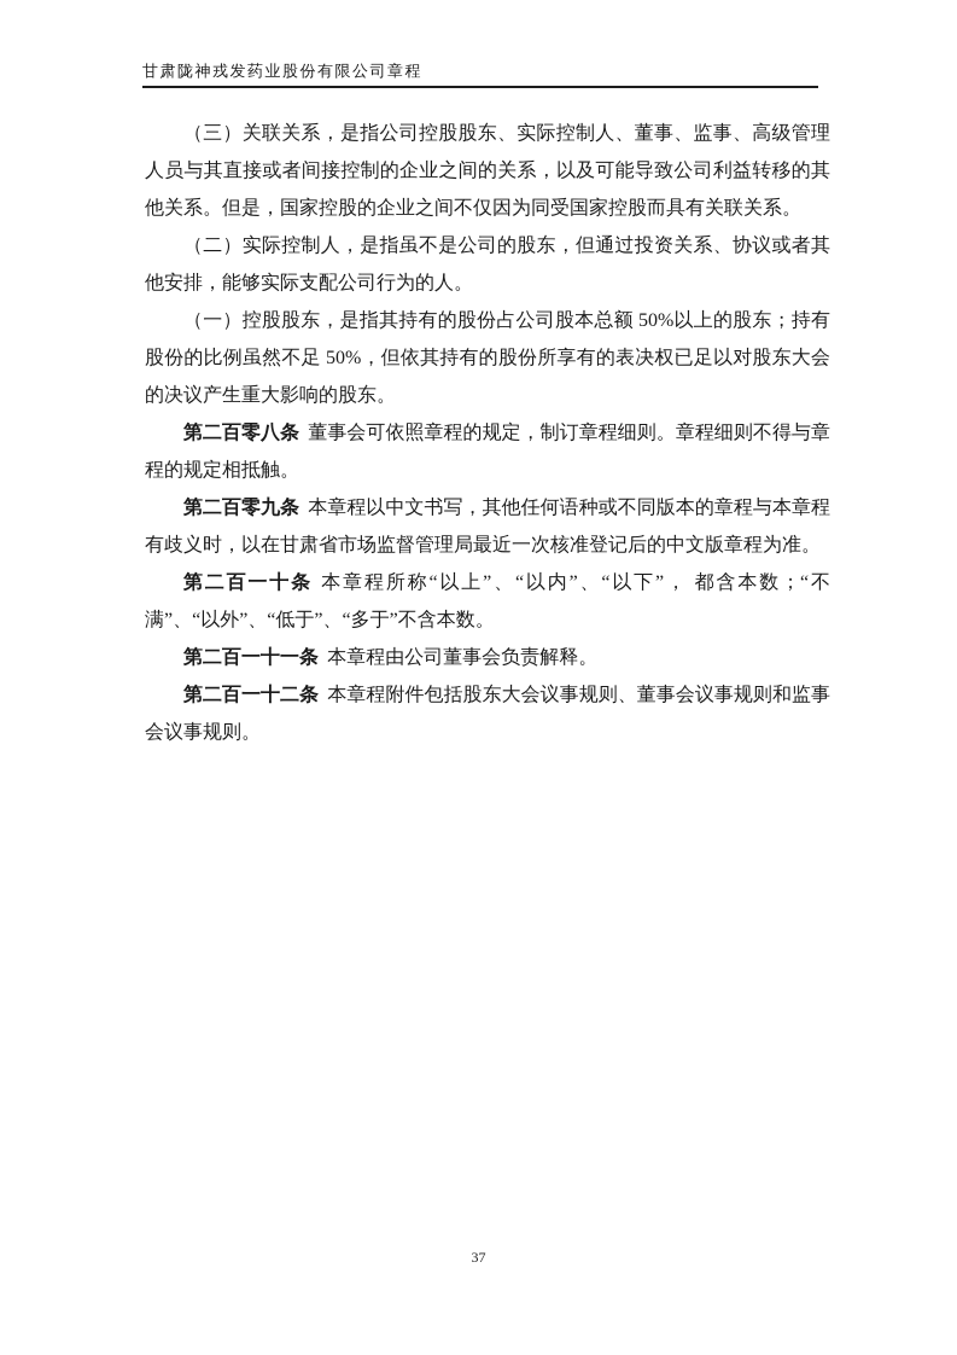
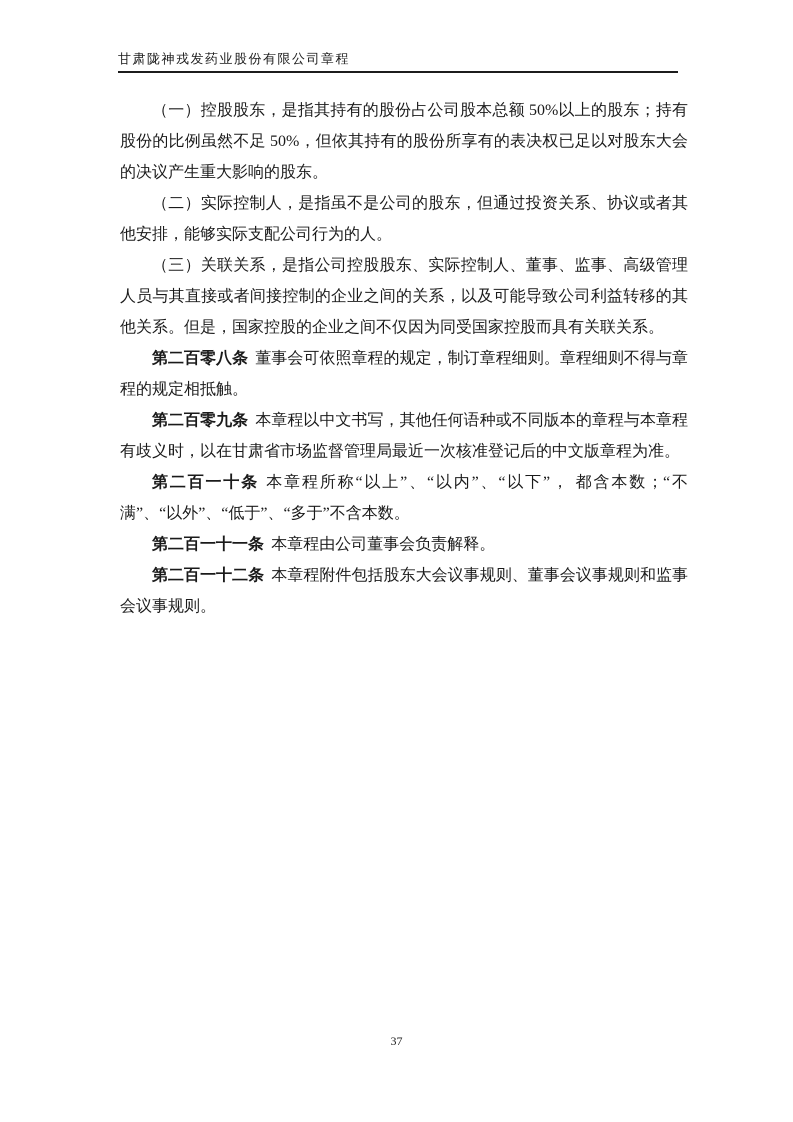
  甘肃陇神戎发药业股份有限公司章程
- （三）关联关系，是指公司控股股东、实际控制人、董事、监事、高级管理人员与其直接或者间接控制的企业之间的关系，以及可能导致公司利益转移的其他关系。但是，国家控股的企业之间不仅因为同受国家控股而具有关联关系。
+ （一）控股股东，是指其持有的股份占公司股本总额 50%以上的股东；持有股份的比例虽然不足 50%，但依其持有的股份所享有的表决权已足以对股东大会的决议产生重大影响的股东。
  （二）实际控制人，是指虽不是公司的股东，但通过投资关系、协议或者其他安排，能够实际支配公司行为的人。
- （一）控股股东，是指其持有的股份占公司股本总额 50%以上的股东；持有股份的比例虽然不足 50%，但依其持有的股份所享有的表决权已足以对股东大会的决议产生重大影响的股东。
+ （三）关联关系，是指公司控股股东、实际控制人、董事、监事、高级管理人员与其直接或者间接控制的企业之间的关系，以及可能导致公司利益转移的其他关系。但是，国家控股的企业之间不仅因为同受国家控股而具有关联关系。
  第二百零八条 董事会可依照章程的规定，制订章程细则。章程细则不得与章程的规定相抵触。
  第二百零九条 本章程以中文书写，其他任何语种或不同版本的章程与本章程有歧义时，以在甘肃省市场监督管理局最近一次核准登记后的中文版章程为准。
  第二百一十条 本章程所称“以上”、“以内”、“以下”， 都含本数；“不满”、“以外”、“低于”、“多于”不含本数。
  第二百一十一条 本章程由公司董事会负责解释。
  第二百一十二条 本章程附件包括股东大会议事规则、董事会议事规则和监事会议事规则。
  37
